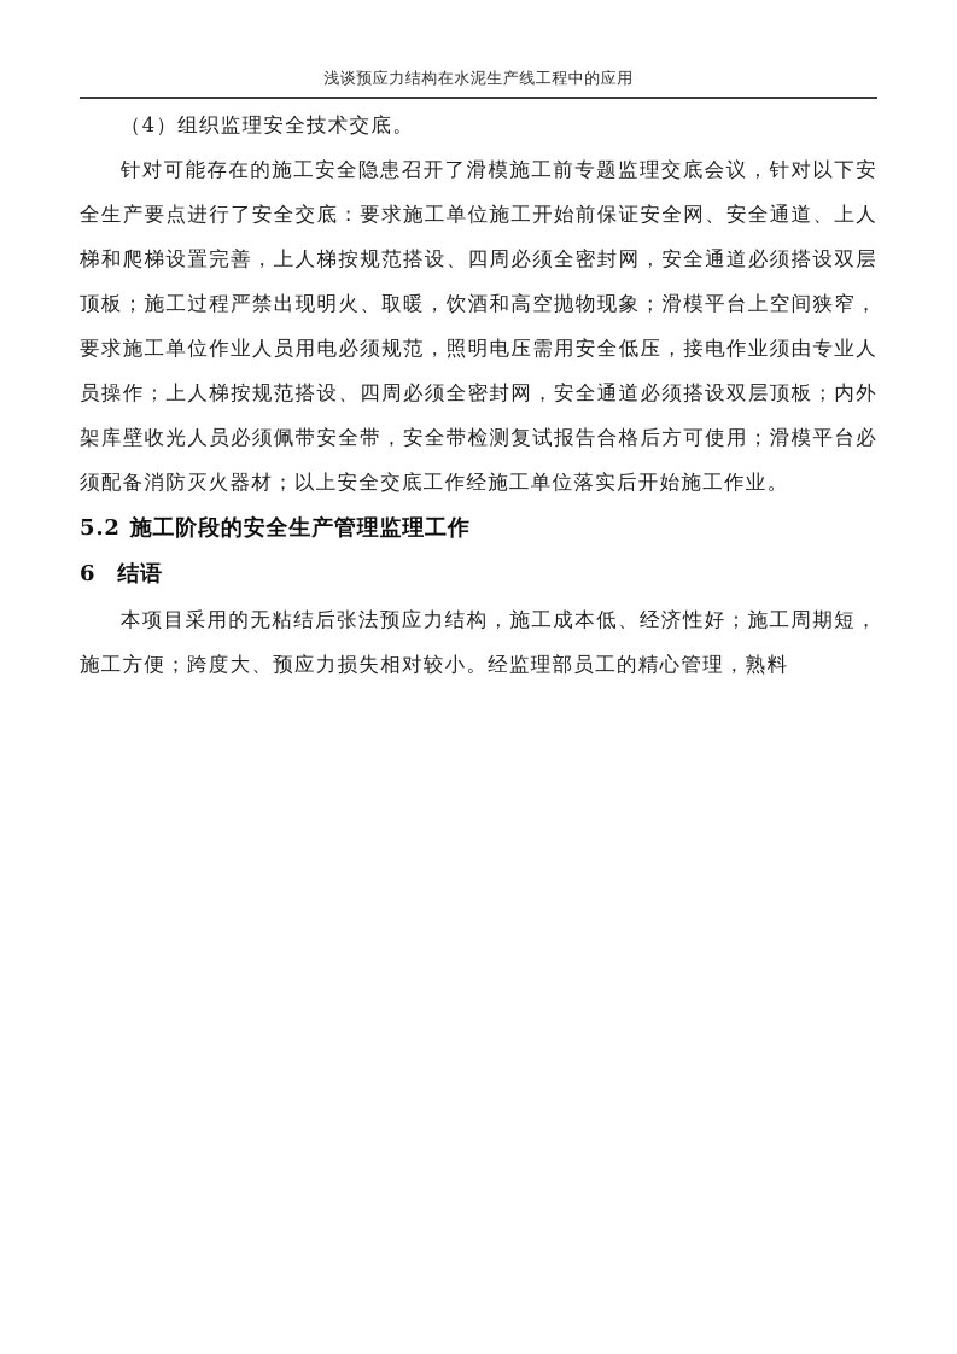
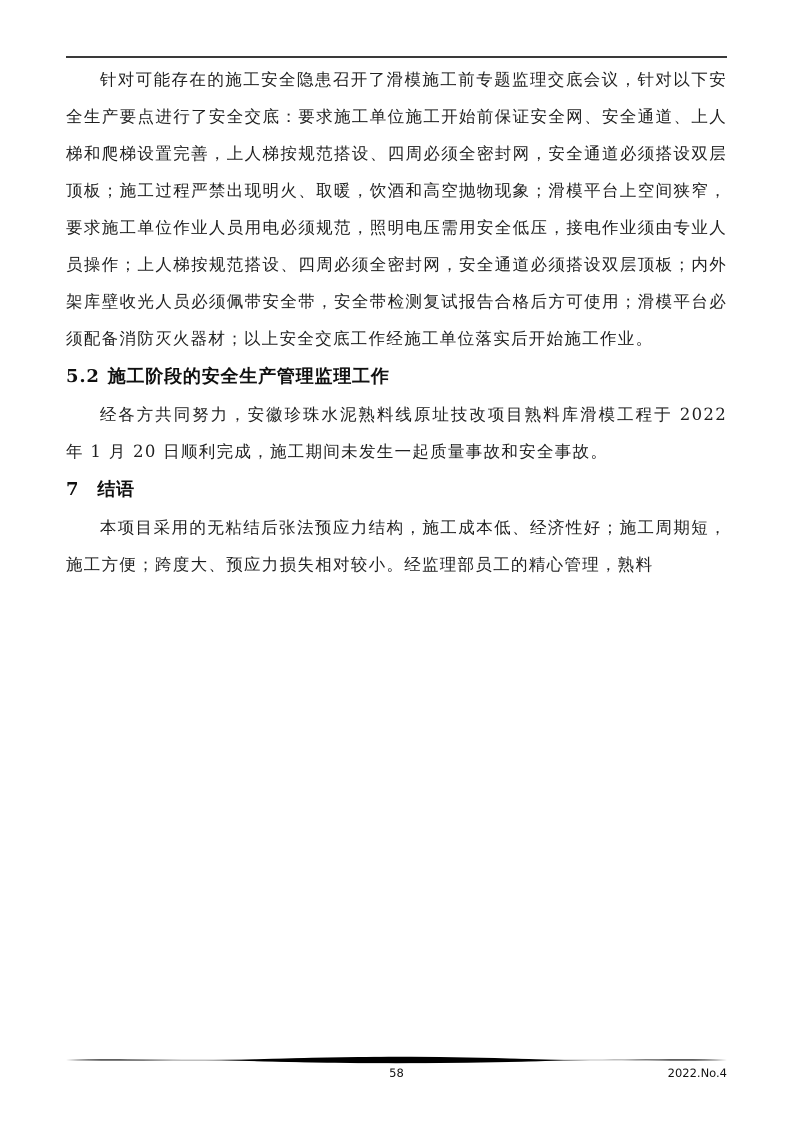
- 浅谈预应力结构在水泥生产线工程中的应用
- （4）组织监理安全技术交底。
  针对可能存在的施工安全隐患召开了滑模施工前专题监理交底会议，针对以下安全生产要点进行了安全交底：要求施工单位施工开始前保证安全网、安全通道、上人梯和爬梯设置完善，上人梯按规范搭设、四周必须全密封网，安全通道必须搭设双层顶板；施工过程严禁出现明火、取暖，饮酒和高空抛物现象；滑模平台上空间狭窄，要求施工单位作业人员用电必须规范，照明电压需用安全低压，接电作业须由专业人员操作；上人梯按规范搭设、四周必须全密封网，安全通道必须搭设双层顶板；内外架库壁收光人员必须佩带安全带，安全带检测复试报告合格后方可使用；滑模平台必须配备消防灭火器材；以上安全交底工作经施工单位落实后开始施工作业。
  5.2 施工阶段的安全生产管理监理工作
+ 经各方共同努力，安徽珍珠水泥熟料线原址技改项目熟料库滑模工程于 2022 年 1 月 20 日顺利完成，施工期间未发生一起质量事故和安全事故。
- 6 结语
+ 7 结语
  本项目采用的无粘结后张法预应力结构，施工成本低、经济性好；施工周期短，施工方便；跨度大、预应力损失相对较小。经监理部员工的精心管理，熟料
+ 58
+ 2022.No.4
